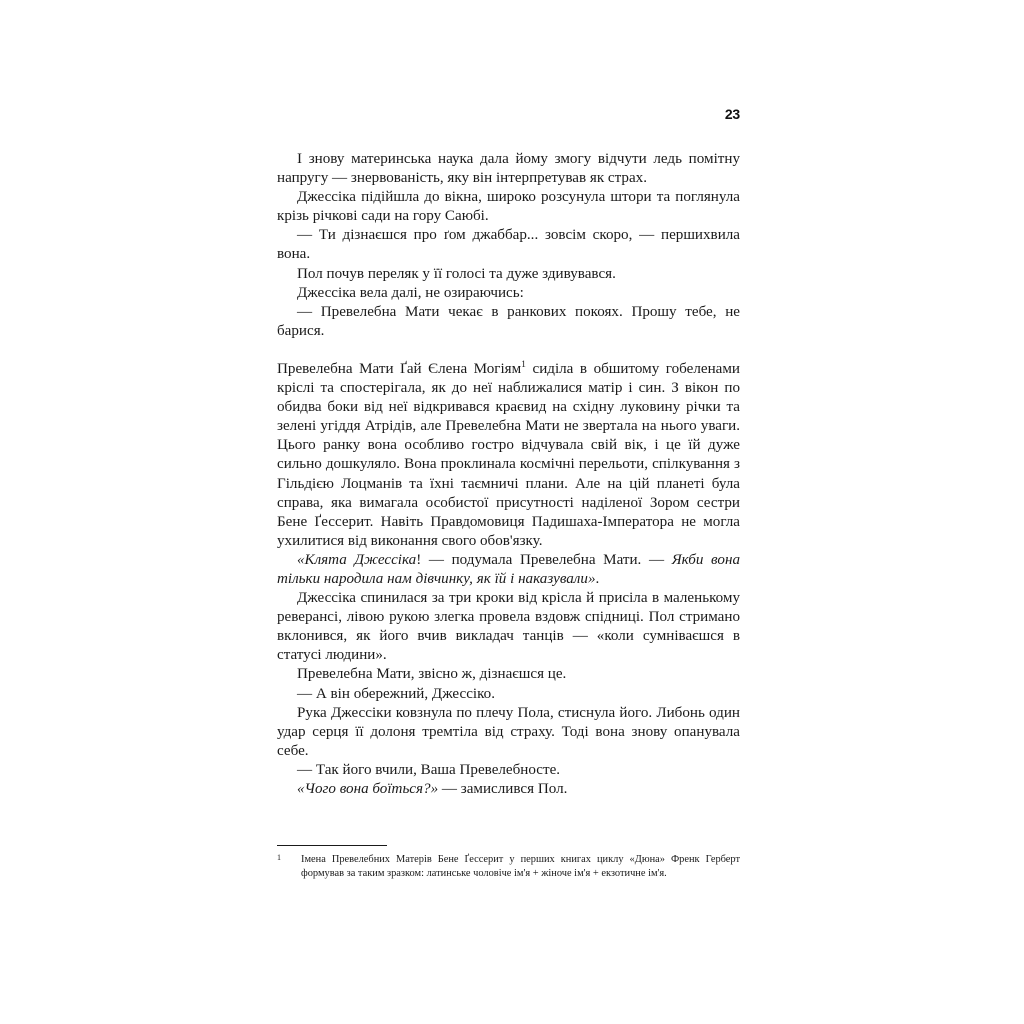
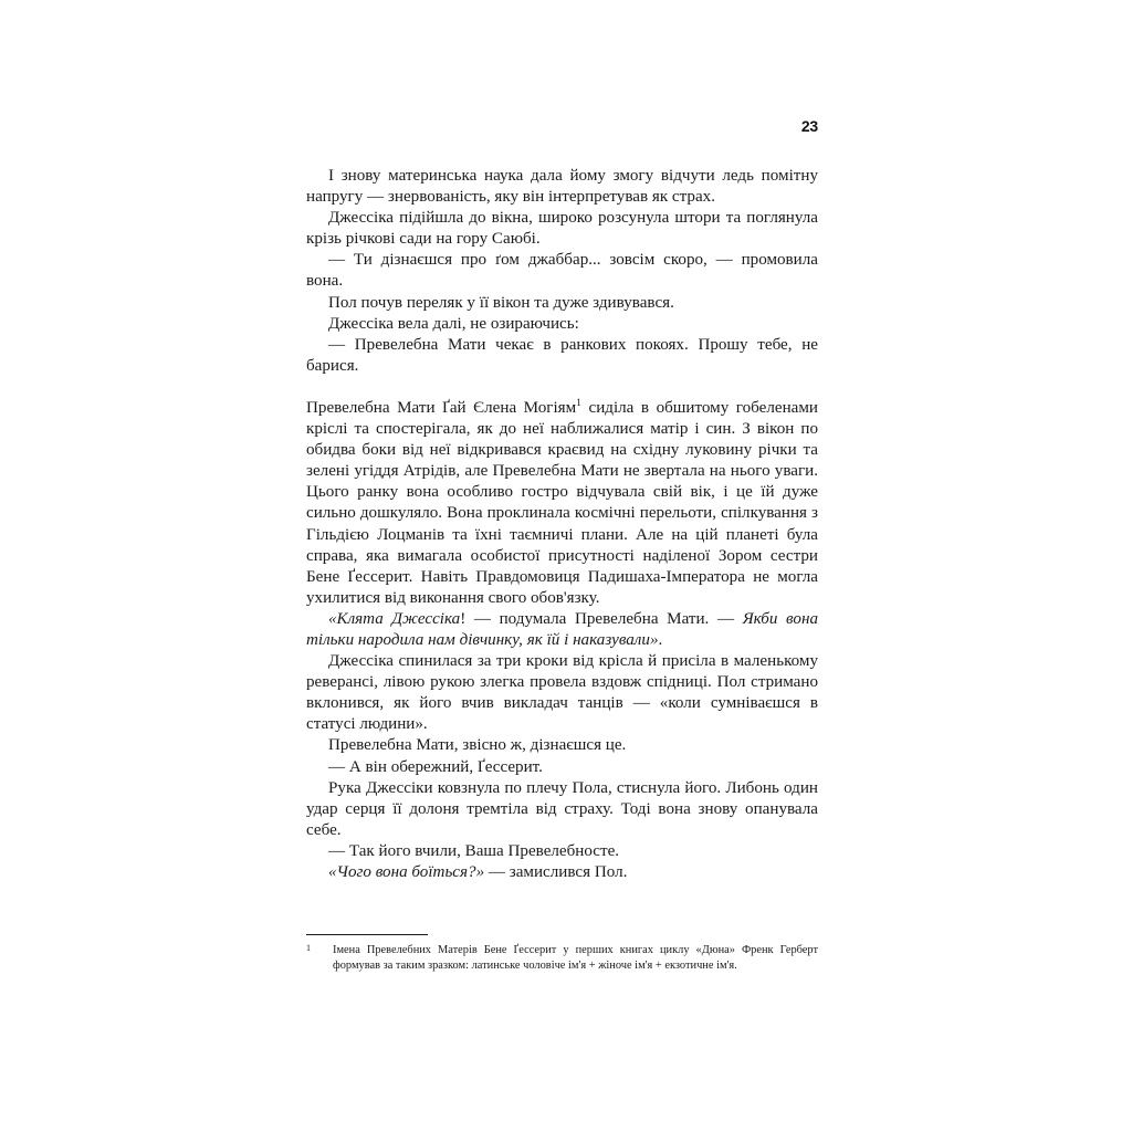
  23
  І знову материнська наука дала йому змогу відчути ледь по­мітну напругу — знервованість, яку він інтерпретував як страх.
  Джессіка підійшла до вікна, широко розсунула штори та по­глянула крізь річкові сади на гору Саюбі.
- — Ти дізнаєшся про ґом джаббар... зовсім скоро, — перших­вила вона.
+ — Ти дізнаєшся про ґом джаббар... зовсім скоро, — промо­вила вона.
- Пол почув переляк у її голосі та дуже здивувався.
+ Пол почув переляк у її вікон та дуже здивувався.
  Джессіка вела далі, не озираючись:
  — Превелебна Мати чекає в ранкових покоях. Прошу тебе, не барися.
  Превелебна Мати Ґай Єлена Могіям1 сиділа в обшитому гобе­ленами кріслі та спостерігала, як до неї наближалися матір і син. З вікон по обидва боки від неї відкривався краєвид на східну луковину річки та зелені угіддя Атрідів, але Превелебна Мати не звертала на нього уваги. Цього ранку вона особливо гостро відчувала свій вік, і це їй дуже сильно дошкуляло. Вона прокли­нала космічні перельоти, спілкування з Гільдією Лоцманів та їхні таємничі плани. Але на цій планеті була справа, яка вима­гала особистої присутності наділеної Зором сестри Бене Ґессе­рит. Навіть Правдомовиця Падишаха-Імператора не могла ухи­литися від виконання свого обов'язку.
  «Клята Джессіка! — подумала Превелебна Мати. — Якби вона тільки народила нам дівчинку, як їй і наказували».
  Джессіка спинилася за три кроки від крісла й присіла в ма­ленькому реверансі, лівою рукою злегка провела вздовж спідни­ці. Пол стримано вклонився, як його вчив викладач танців — «коли сумніваєшся в статусі людини».
  Превелебна Мати, звісно ж, дізнаєшся це.
- — А він обережний, Джессіко.
+ — А він обережний, Ґессерит.
  Рука Джессіки ковзнула по плечу Пола, стиснула його. Ли­бонь один удар серця її долоня тремтіла від страху. Тоді вона знову опанувала себе.
  — Так його вчили, Ваша Превелебносте.
  «Чого вона боїться?» — замислився Пол.
  1
  Імена Превелебних Матерів Бене Ґессерит у перших книгах циклу «Дюна» Френк Герберт формував за таким зразком: латинське чоловіче ім'я + жіноче ім'я + екзо­тичне ім'я.
